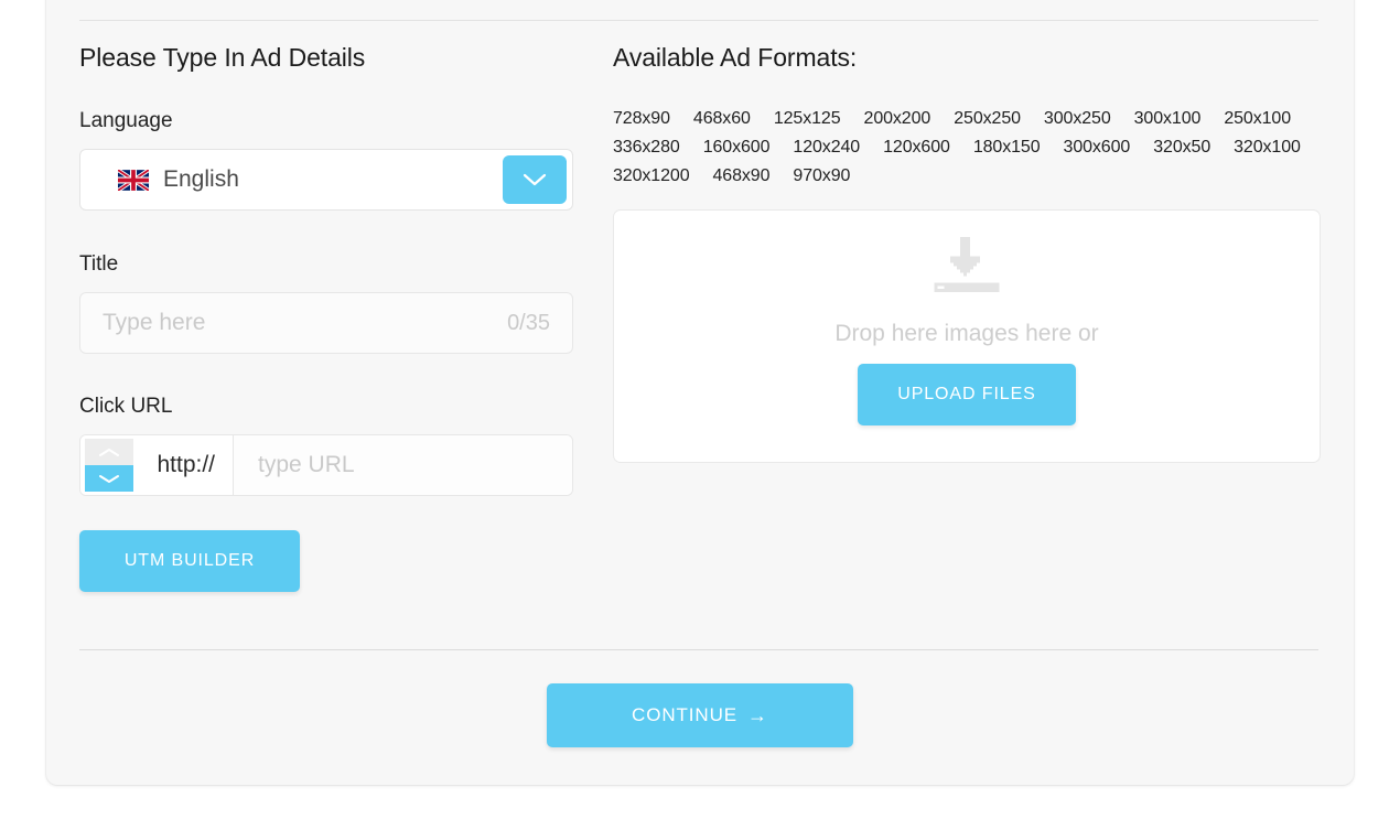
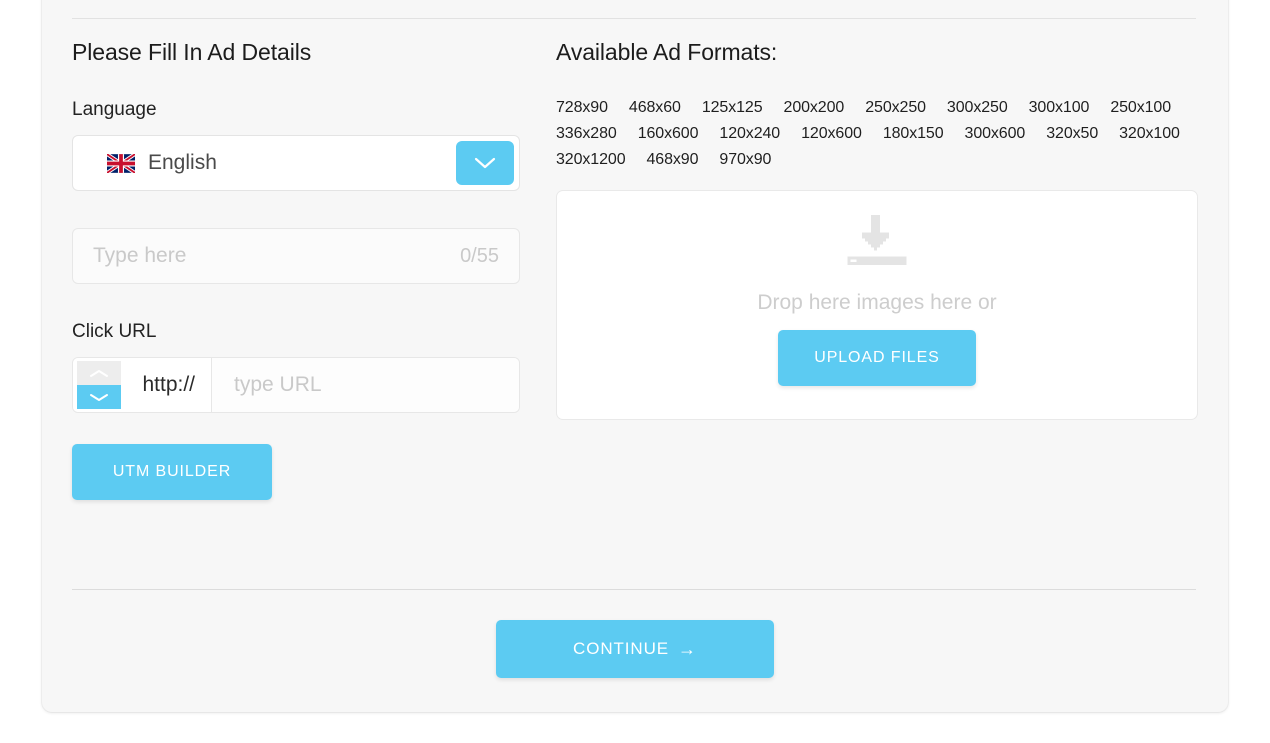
- Please Type In Ad Details
+ Please Fill In Ad Details
  Language
  English
- Title
  Type here
- 0/35
+ 0/55
  Click URL
  http://
  type URL
  UTM BUILDER
  Available Ad Formats:
  728x90
  468x60
  125x125
  200x200
  250x250
  300x250
  300x100
  250x100
  336x280
  160x600
  120x240
  120x600
  180x150
  300x600
  320x50
  320x100
  320x1200
  468x90
  970x90
  Drop here images here or
  UPLOAD FILES
  CONTINUE
  →
